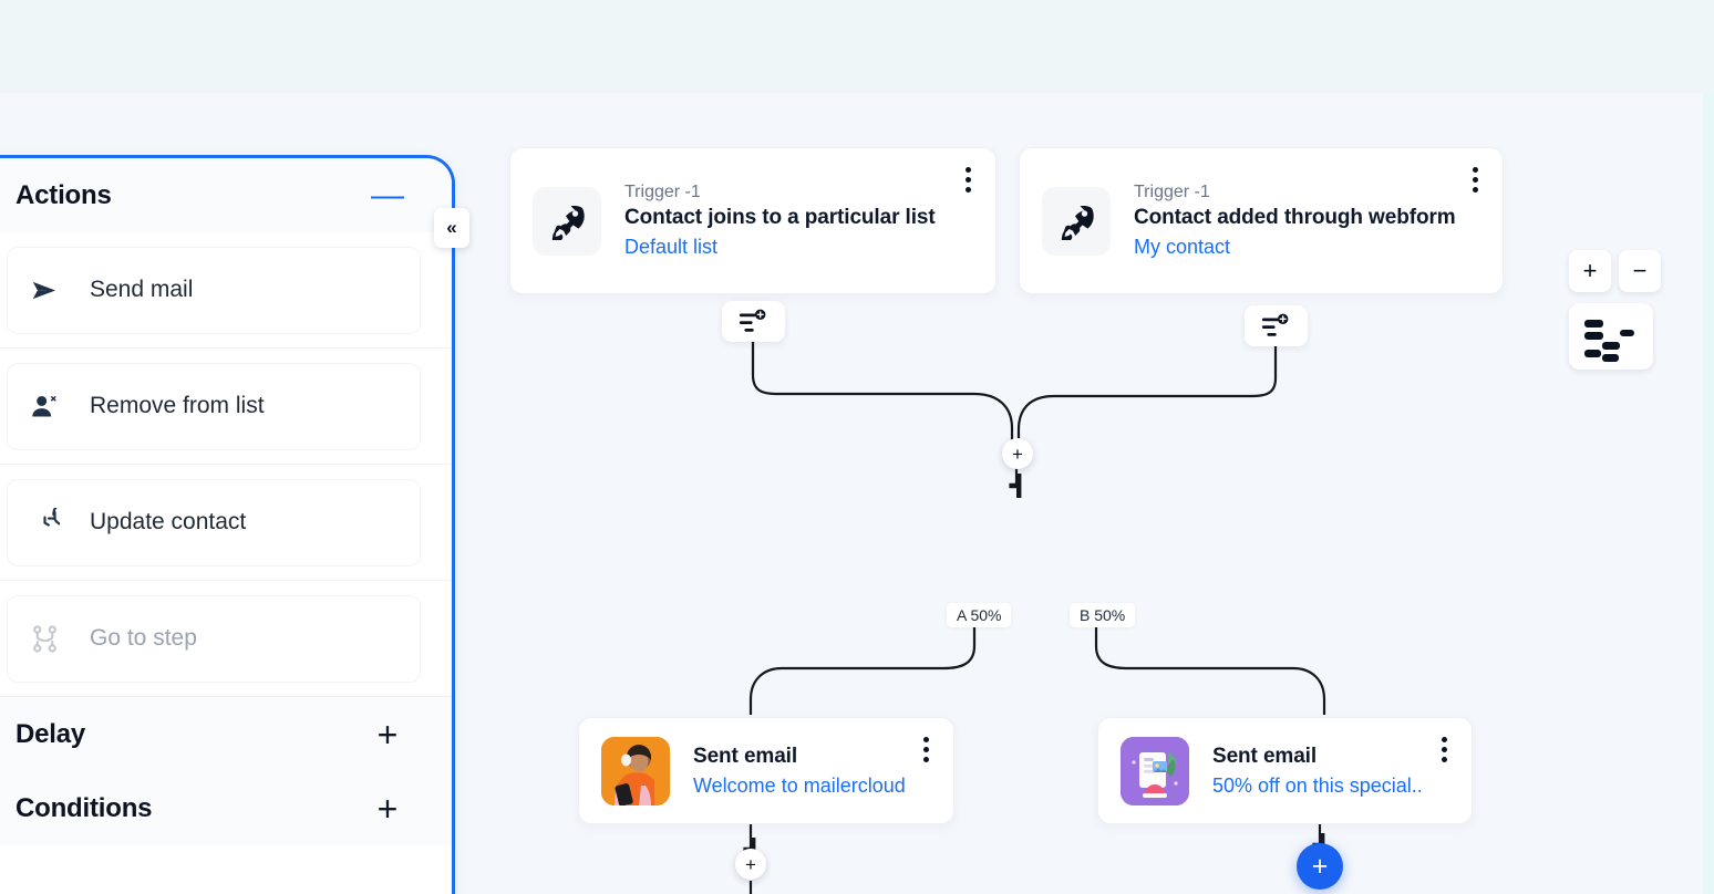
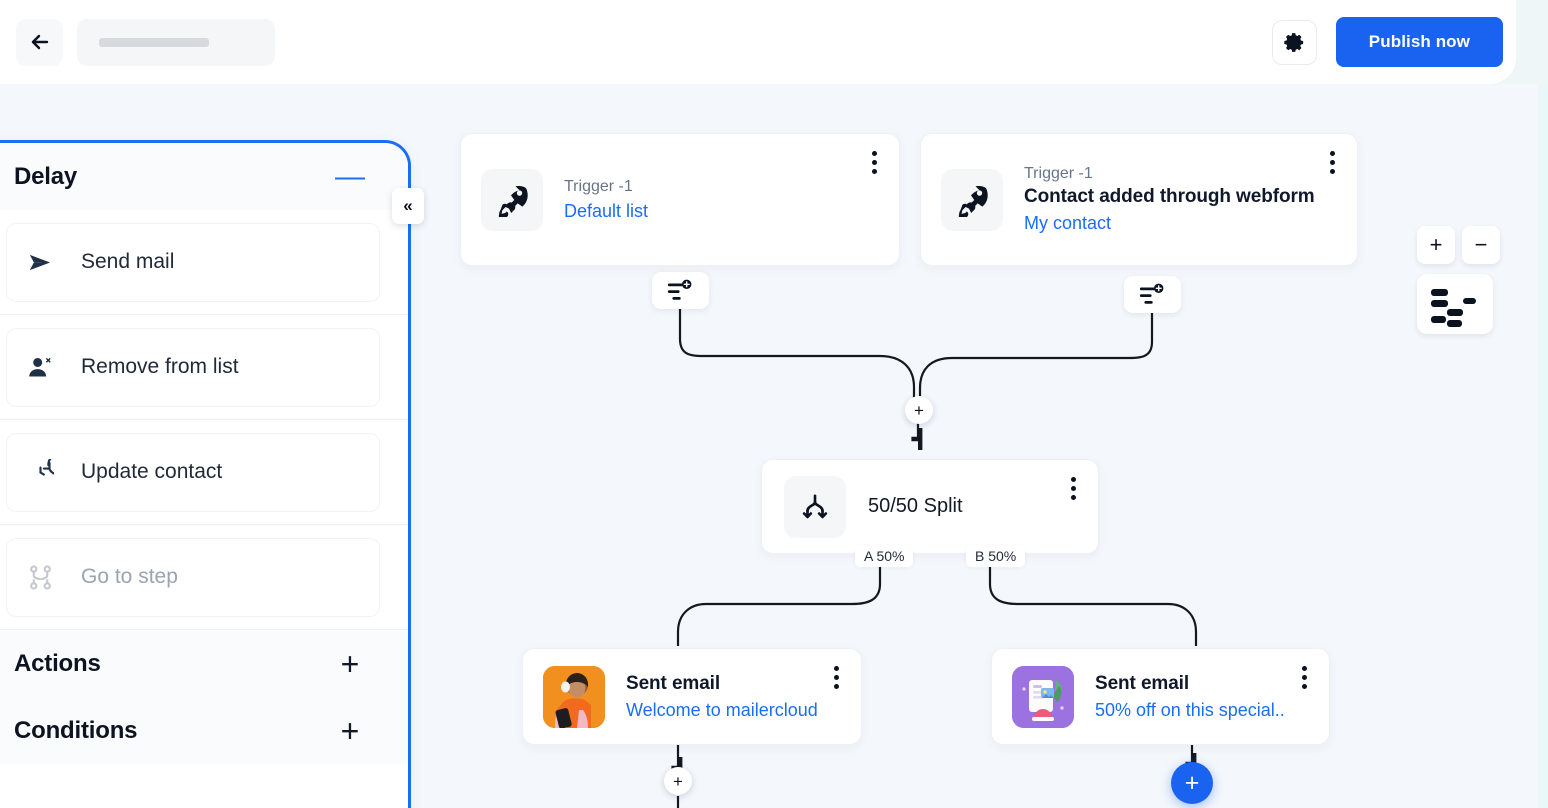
  +
  −
  Trigger -1
- Contact joins to a particular list
  Default list
  Trigger -1
  Contact added through webform
  My contact
  +
+ 50/50 Split
  A 50%
  B 50%
  Sent email
  Welcome to mailercloud
  Sent email
  50% off on this special..
  +
  +
- Actions
+ Delay
  —
  Send mail
  Remove from list
  Update contact
  Go to step
- Delay
+ Actions
  +
  Conditions
  +
  «
+ Publish now
